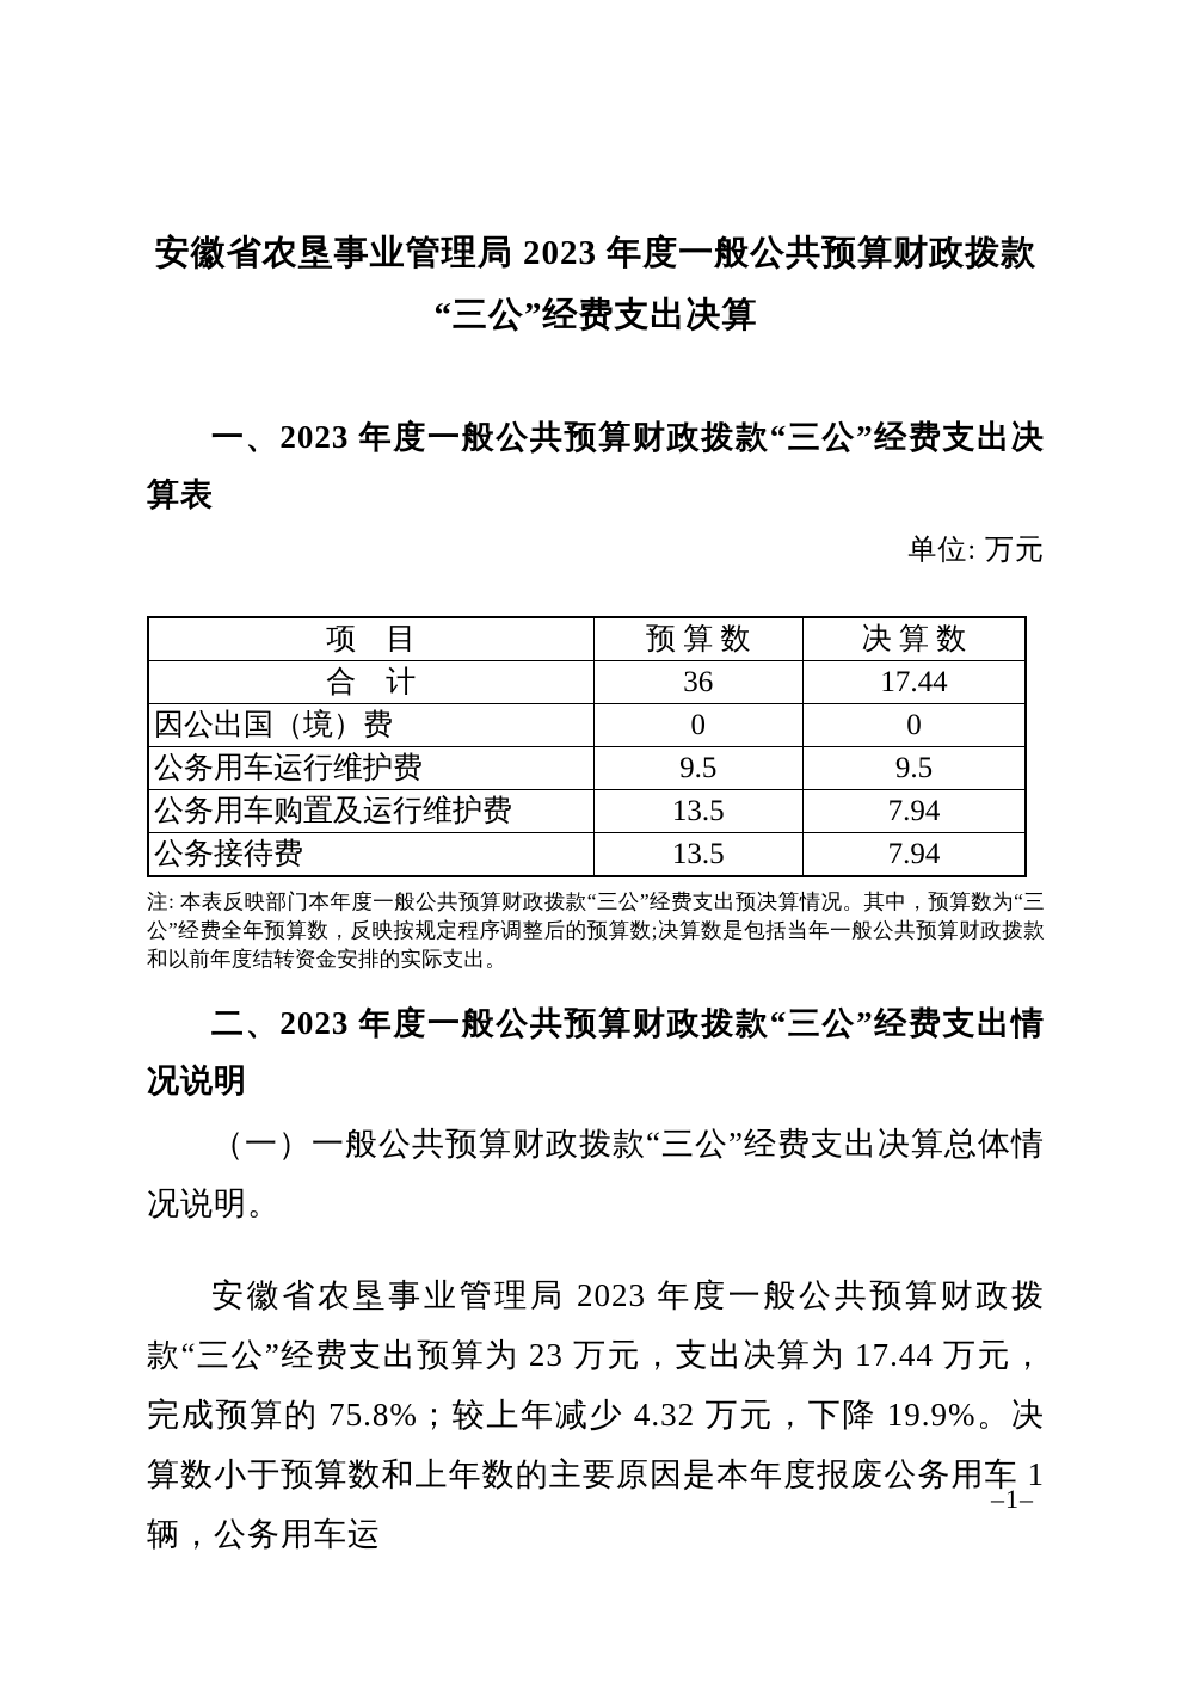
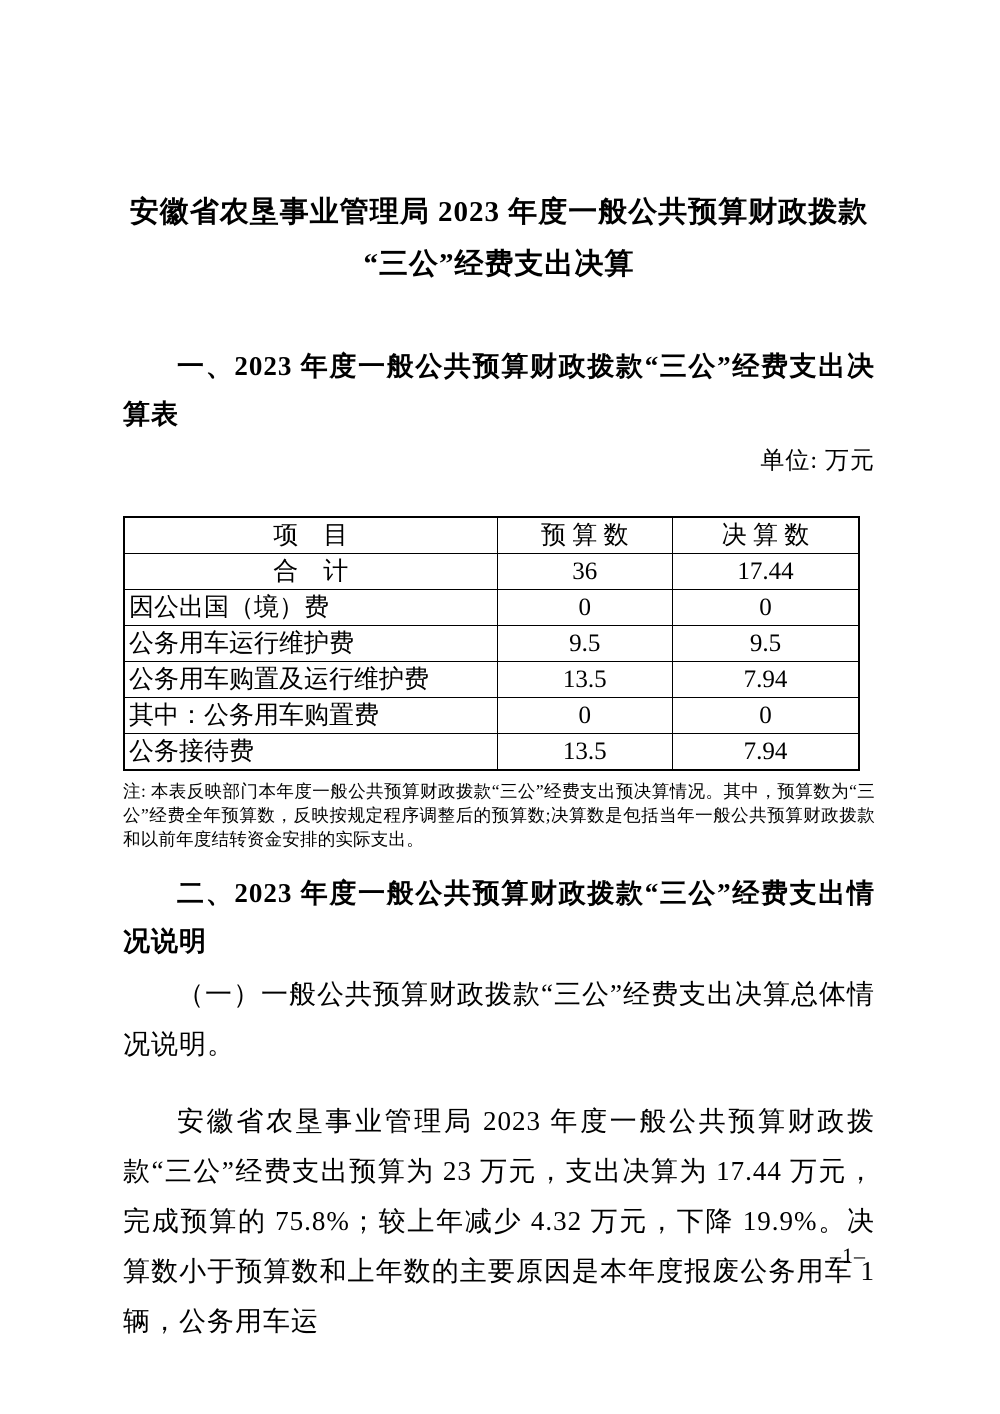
  安徽省农垦事业管理局 2023 年度一般公共预算财政拨款
  “三公”经费支出决算
  一、2023 年度一般公共预算财政拨款“三公”经费支出决算表
  单位: 万元
  项 目	预 算 数	决 算 数
  合 计	36	17.44
  因公出国（境）费	0	0
  公务用车运行维护费	9.5	9.5
  公务用车购置及运行维护费	13.5	7.94
+ 其中：公务用车购置费	0	0
  公务接待费	13.5	7.94
  注: 本表反映部门本年度一般公共预算财政拨款“三公”经费支出预决算情况。其中，预算数为“三公”经费全年预算数，反映按规定程序调整后的预算数;决算数是包括当年一般公共预算财政拨款和以前年度结转资金安排的实际支出。
  二、2023 年度一般公共预算财政拨款“三公”经费支出情况说明
  （一）一般公共预算财政拨款“三公”经费支出决算总体情况说明。
  安徽省农垦事业管理局 2023 年度一般公共预算财政拨款“三公”经费支出预算为 23 万元，支出决算为 17.44 万元，完成预算的 75.8%；较上年减少 4.32 万元，下降 19.9%。决算数小于预算数和上年数的主要原因是本年度报废公务用车 1 辆，公务用车运
  –1–
